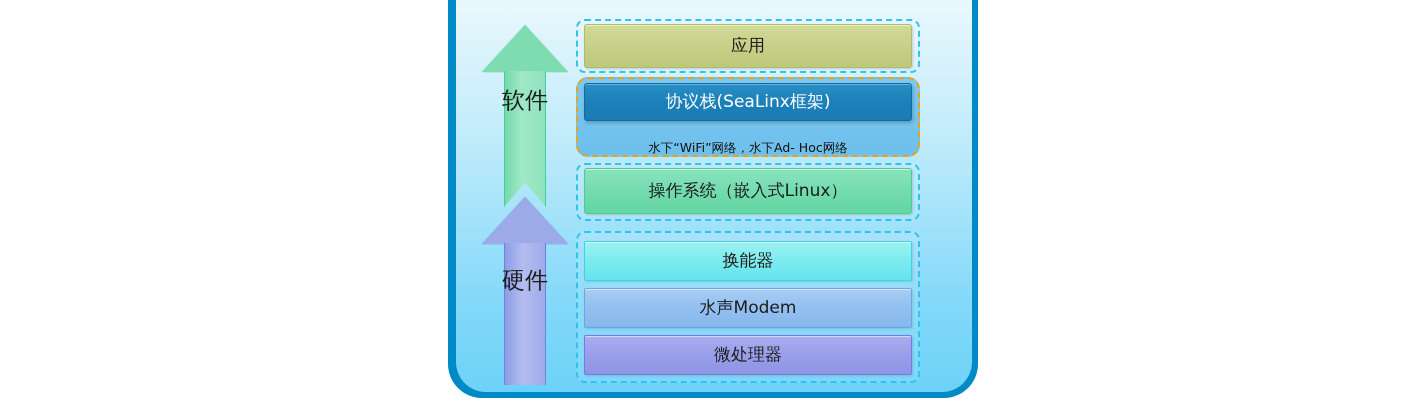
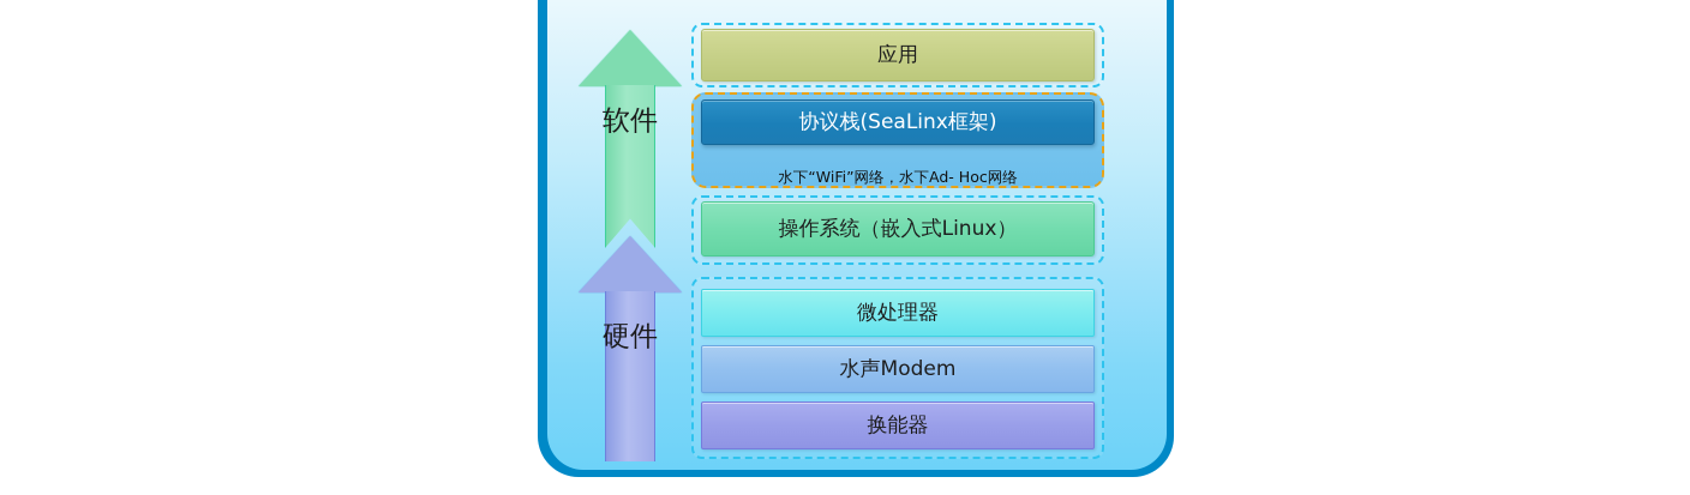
  软件
  硬件
  应用
  协议栈(SeaLinx框架)
  水下“WiFi”网络，水下Ad- Hoc网络
  操作系统（嵌入式Linux）
- 换能器
+ 微处理器
  水声Modem
- 微处理器
+ 换能器
